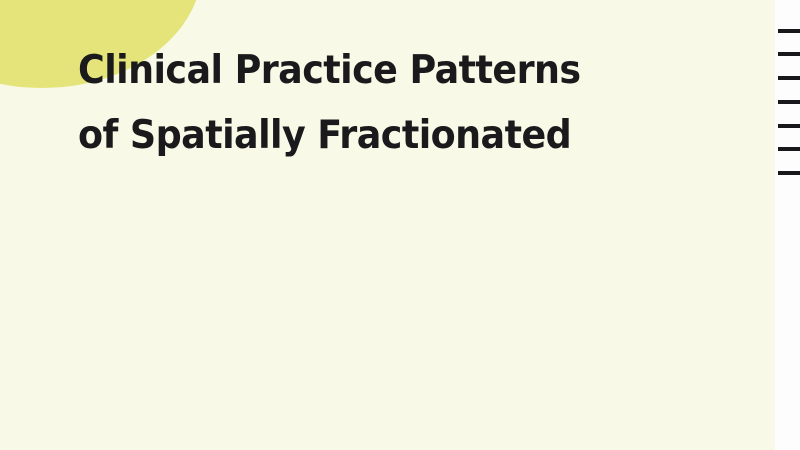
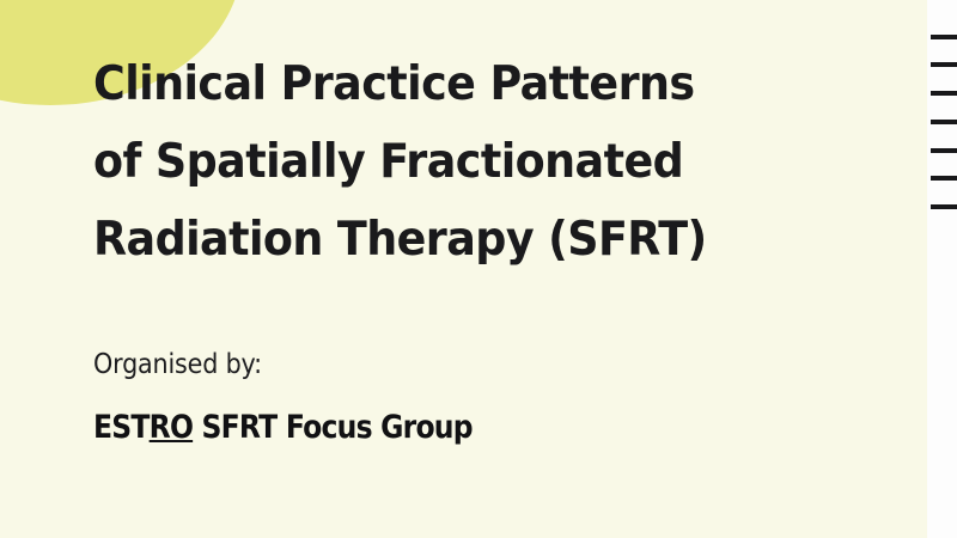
  Clinical Practice Patterns
  of Spatially Fractionated
+ Radiation Therapy (SFRT)
+ Organised by:
+ ESTRO SFRT Focus Group
